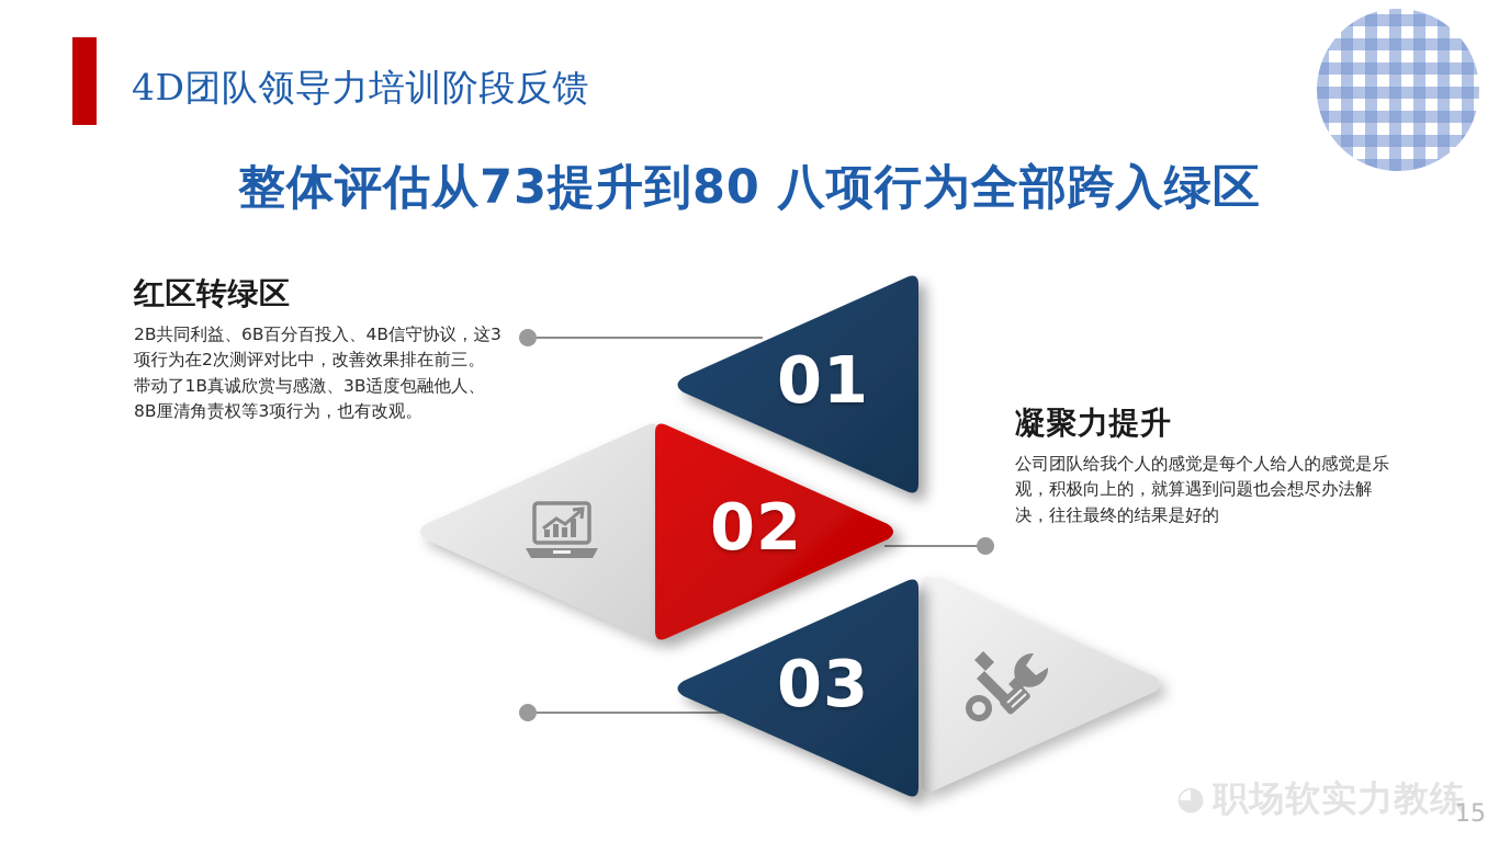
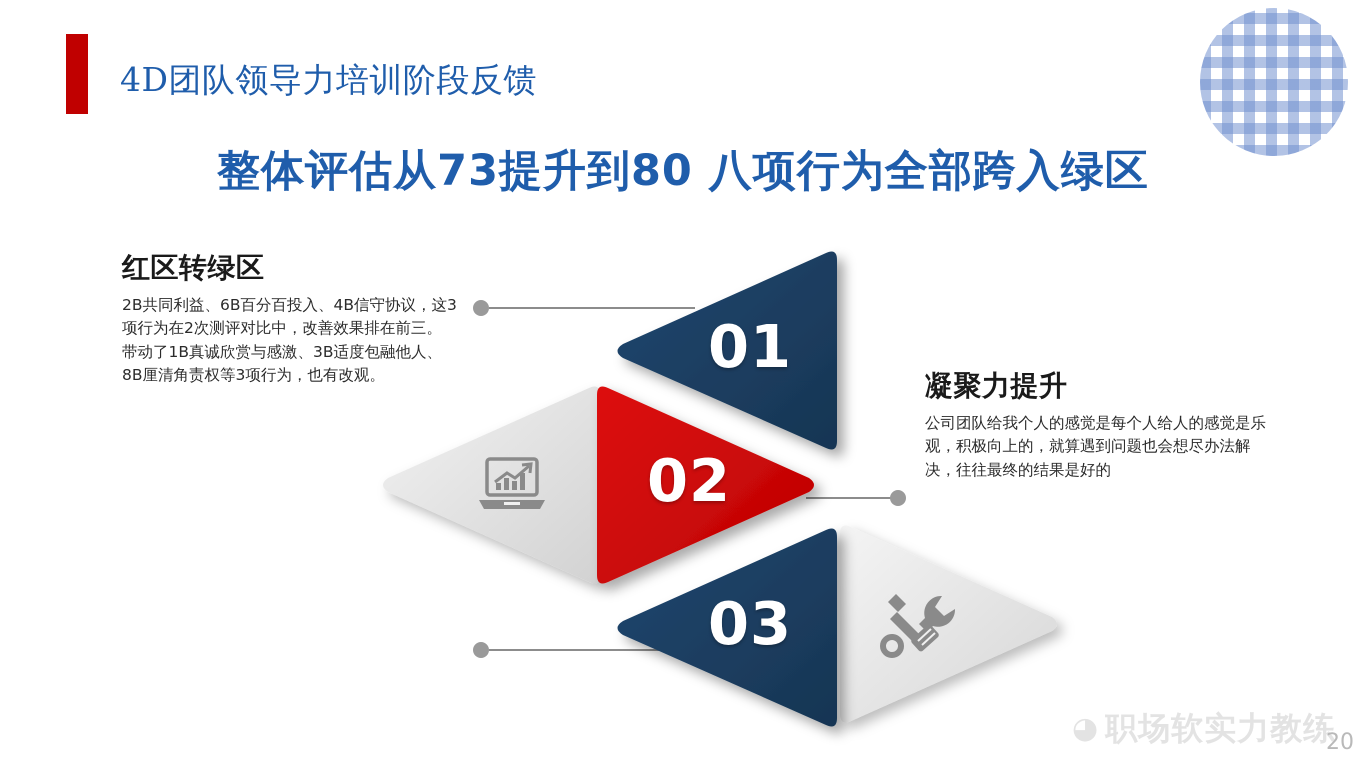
  4D团队领导力培训阶段反馈
  整体评估从73提升到80 八项行为全部跨入绿区
  01
  02
  03
  红区转绿区
  2B共同利益、6B百分百投入、4B信守协议，这3项行为在2次测评对比中，改善效果排在前三。
  带动了1B真诚欣赏与感激、3B适度包融他人、8B厘清角责权等3项行为，也有改观。
  凝聚力提升
  公司团队给我个人的感觉是每个人给人的感觉是乐观，积极向上的，就算遇到问题也会想尽办法解决，往往最终的结果是好的
  ◕
  职场软实力教练
- 15
+ 20
